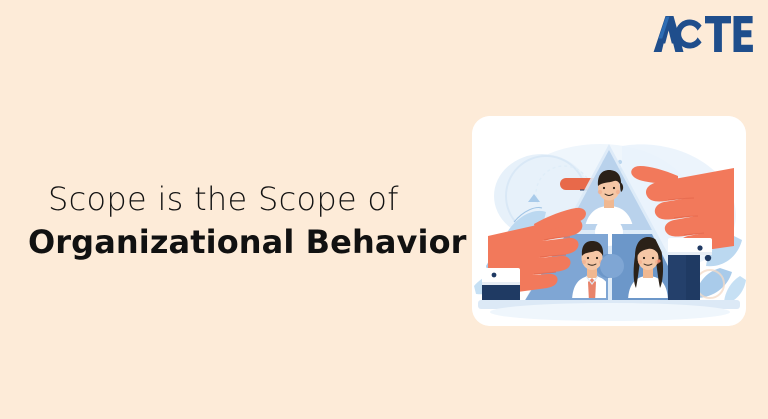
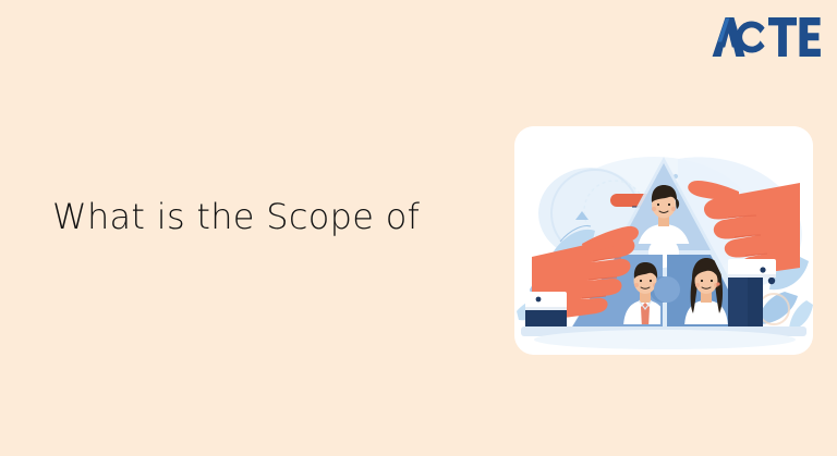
- Scope is the Scope of
+ What is the Scope of
- Organizational Behavior
